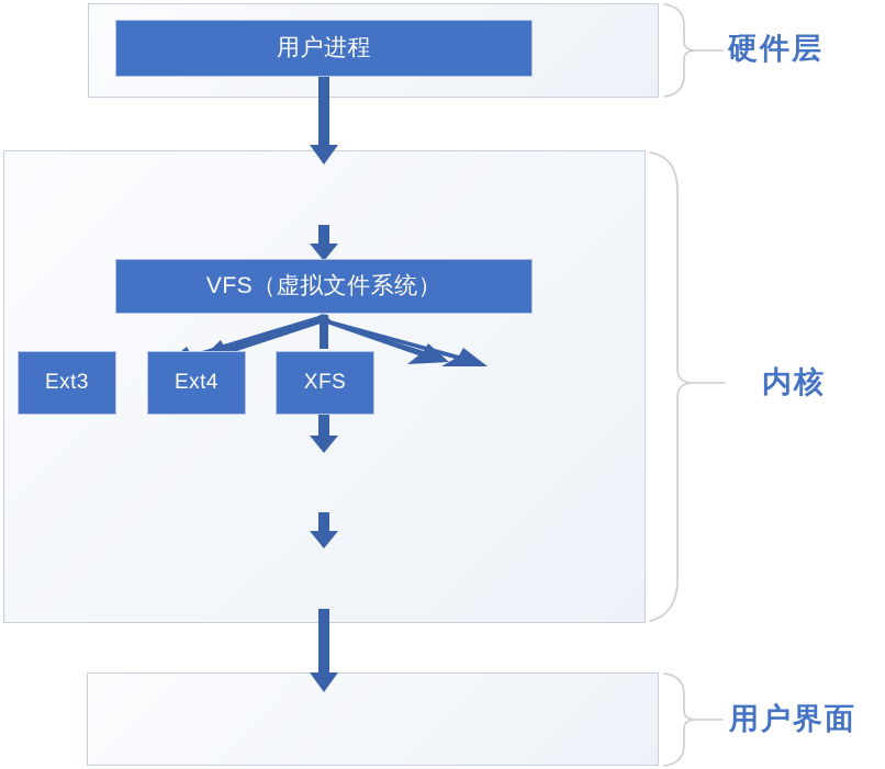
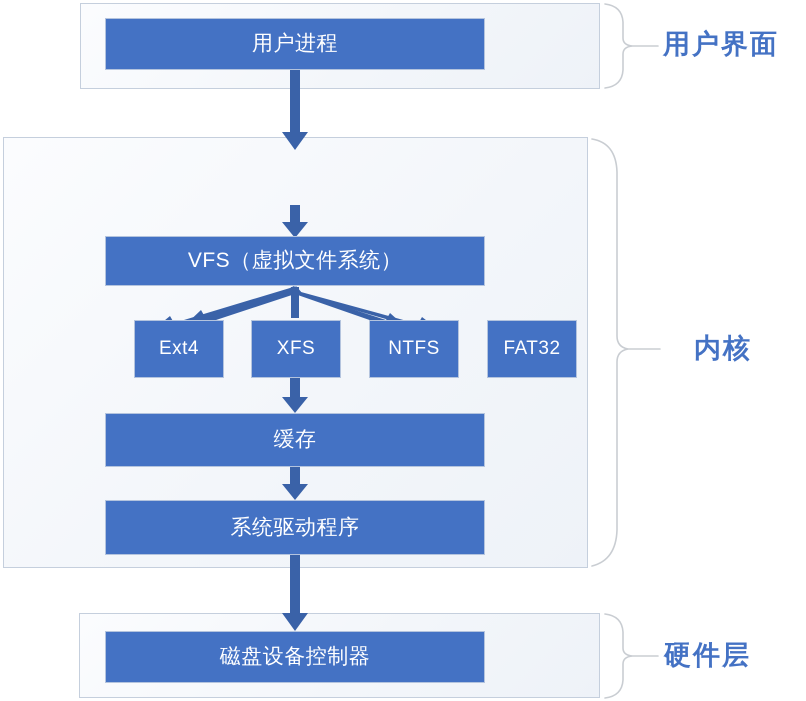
  用户进程
  VFS（虚拟文件系统）
- Ext3
  Ext4
  XFS
+ NTFS
+ FAT32
+ 缓存
+ 系统驱动程序
+ 磁盘设备控制器
- 硬件层
+ 用户界面
  内核
- 用户界面
+ 硬件层
